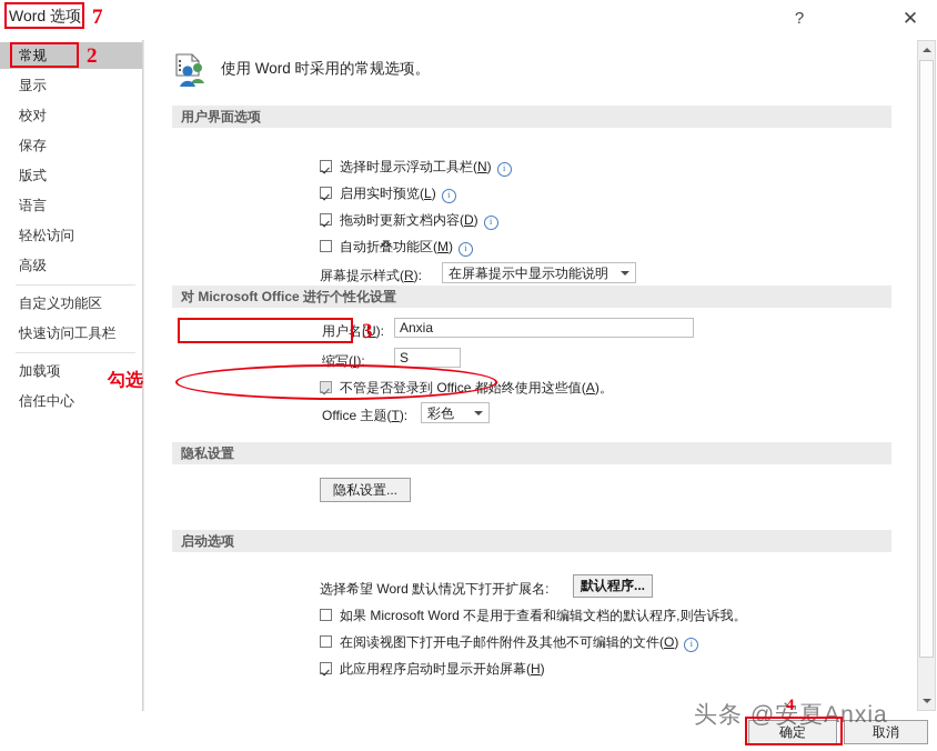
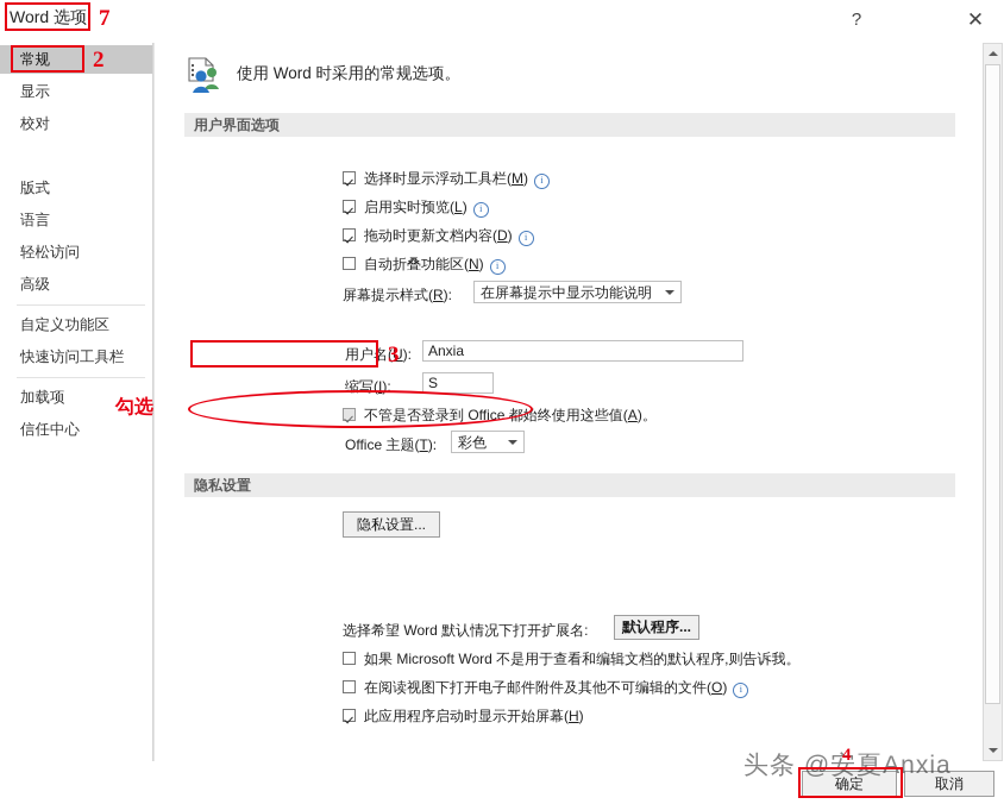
  Word 选项
  ?
  ✕
  常规
  显示
  校对
- 保存
  版式
  语言
  轻松访问
  高级
  自定义功能区
  快速访问工具栏
  加载项
  信任中心
  使用 Word 时采用的常规选项。
  用户界面选项
- 选择时显示浮动工具栏(N) i
+ 选择时显示浮动工具栏(M) i
  启用实时预览(L) i
  拖动时更新文档内容(D) i
- 自动折叠功能区(M) i
+ 自动折叠功能区(N) i
  屏幕提示样式(R):
  在屏幕提示中显示功能说明
- 对 Microsoft Office 进行个性化设置
  用户名(U):
  Anxia
  缩写(I):
  S
  不管是否登录到 Office 都始终使用这些值(A)。
  Office 主题(T):
  彩色
  隐私设置
  隐私设置...
- 启动选项
  选择希望 Word 默认情况下打开扩展名:
  默认程序...
  如果 Microsoft Word 不是用于查看和编辑文档的默认程序,则告诉我。
  在阅读视图下打开电子邮件附件及其他不可编辑的文件(O) i
  此应用程序启动时显示开始屏幕(H)
  确定
  取消
  头条 @安夏Anxia
  7
  2
  3
  勾选
  4
